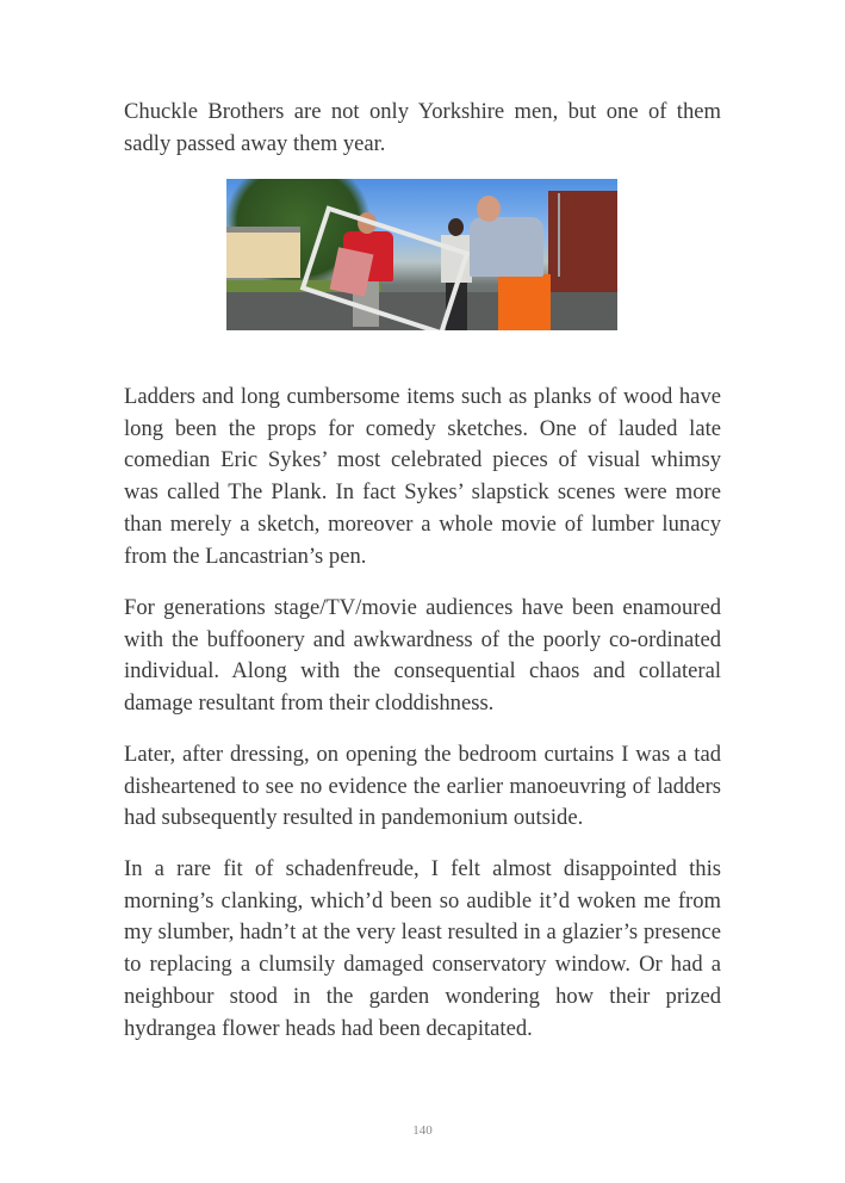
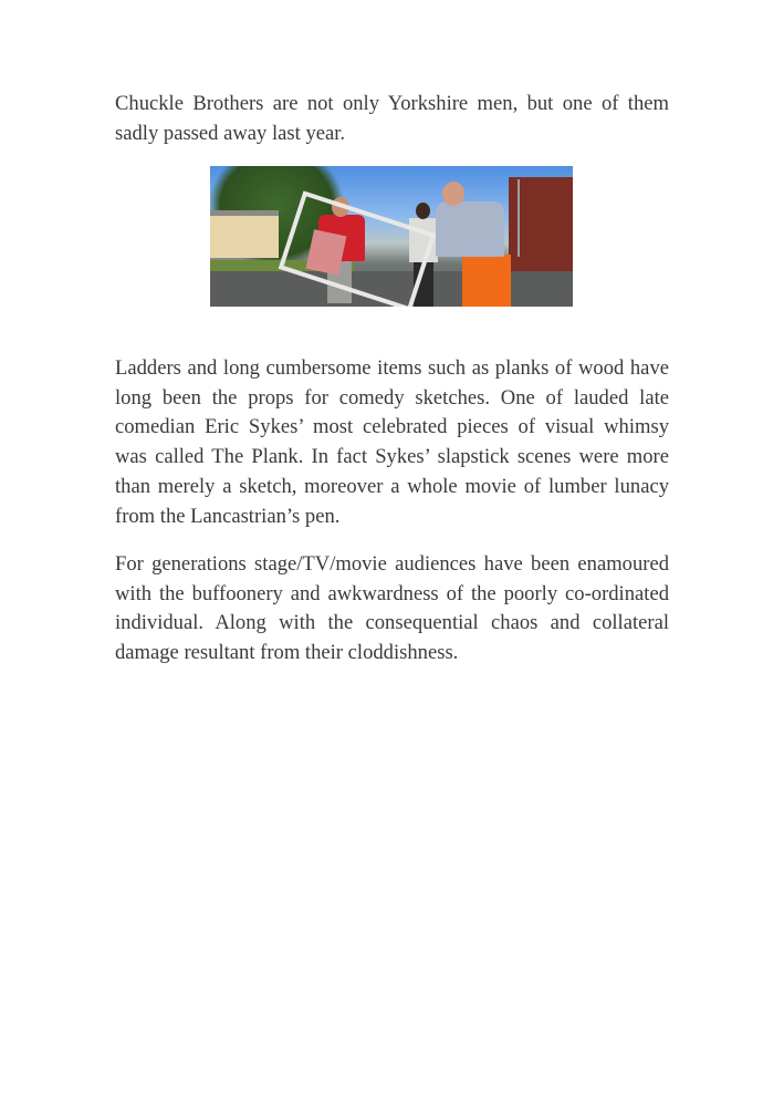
- Chuckle Brothers are not only Yorkshire men, but one of them sadly passed away them year.
+ Chuckle Brothers are not only Yorkshire men, but one of them sadly passed away last year.
  Ladders and long cumbersome items such as planks of wood have long been the props for comedy sketches. One of lauded late comedian Eric Sykes’ most celebrated pieces of visual whimsy was called The Plank. In fact Sykes’ slapstick scenes were more than merely a sketch, moreover a whole movie of lumber lunacy from the Lancastrian’s pen.
  For generations stage/TV/movie audiences have been enamoured with the buffoonery and awkwardness of the poorly co-ordinated individual. Along with the consequential chaos and collateral damage resultant from their cloddishness.
- Later, after dressing, on opening the bedroom curtains I was a tad disheartened to see no evidence the earlier manoeuvring of ladders had subsequently resulted in pandemonium outside.
- In a rare fit of schadenfreude, I felt almost disappointed this morning’s clanking, which’d been so audible it’d woken me from my slumber, hadn’t at the very least resulted in a glazier’s presence to replacing a clumsily damaged conservatory window. Or had a neighbour stood in the garden wondering how their prized hydrangea flower heads had been decapitated.
- 140
